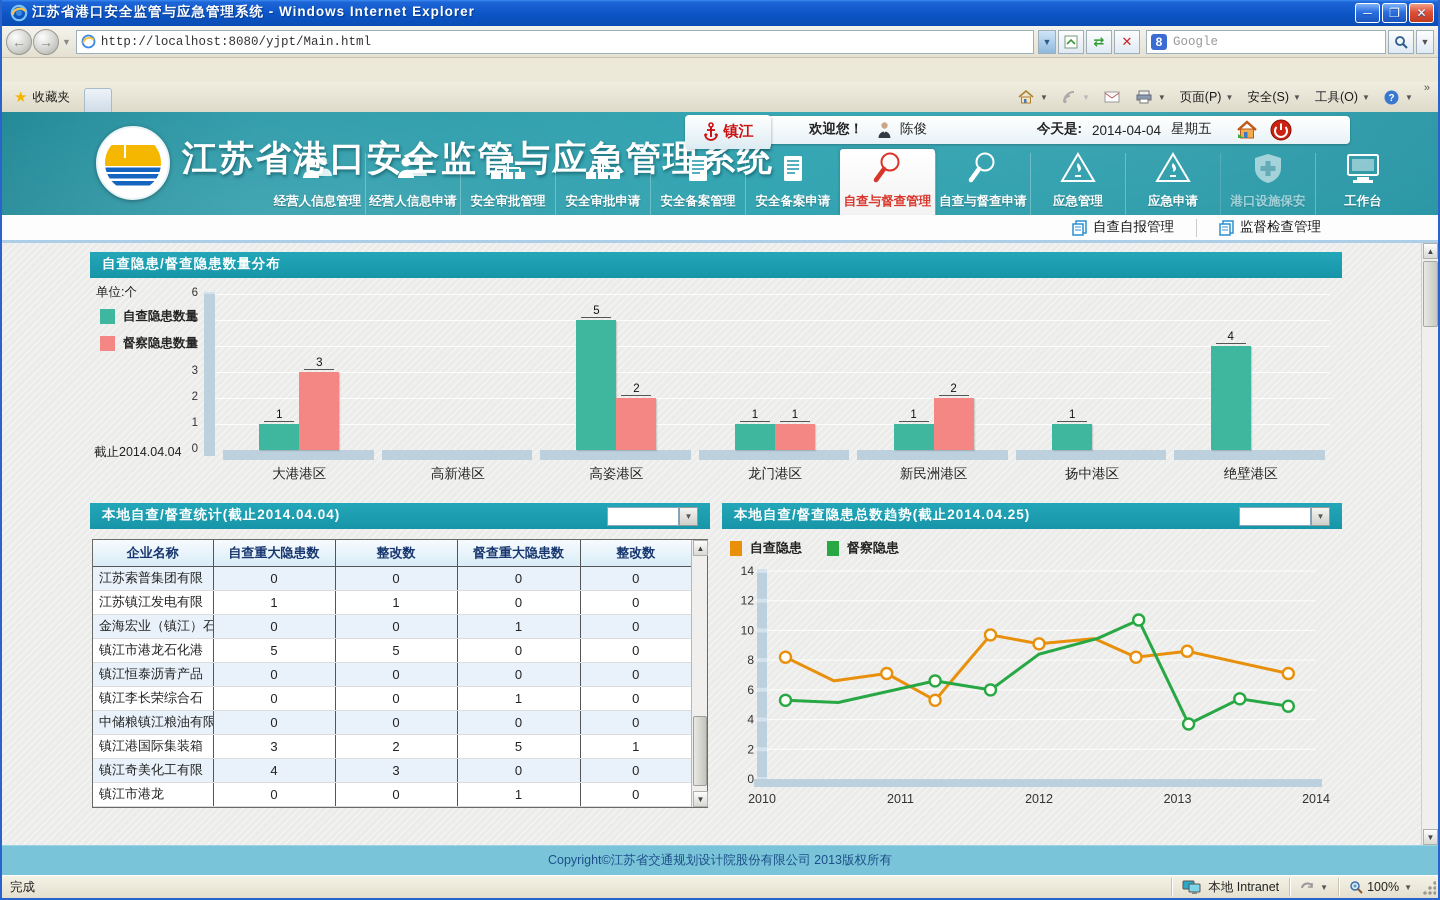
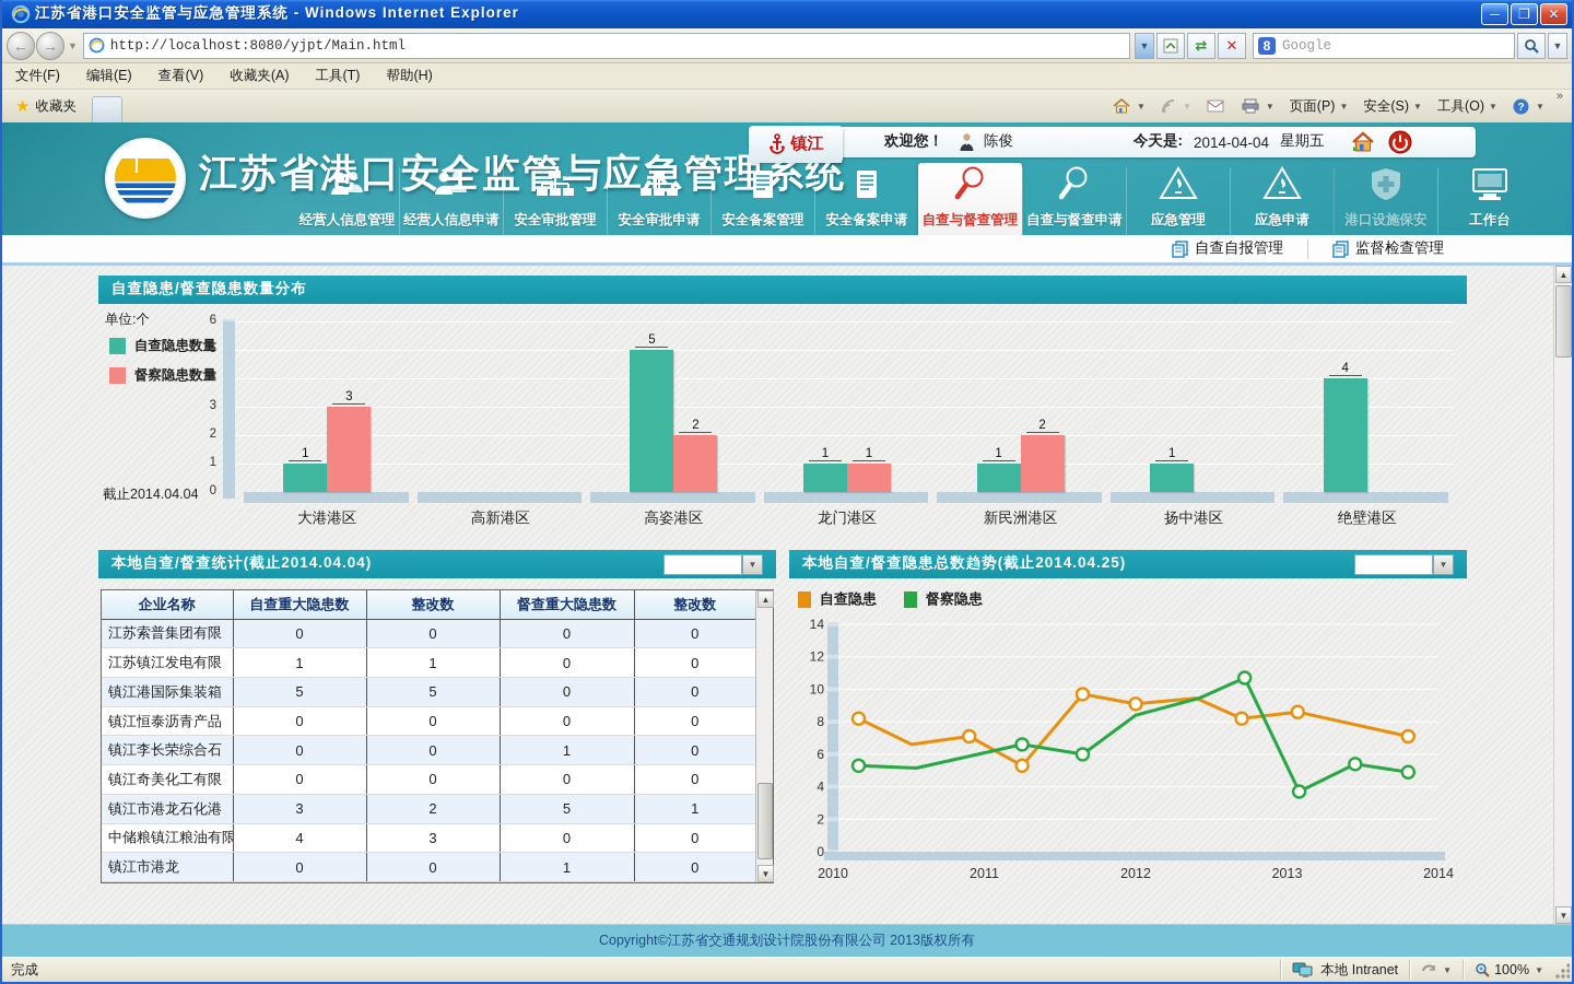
  江苏省港口安全监管与应急管理系统 - Windows Internet Explorer
  ─
  ❐
  ✕
  ←
  →
  ▼
  http://localhost:8080/yjpt/Main.html
  ▼
  ⇄
  ✕
  8
  Google
  ▼
+ 文件(F)
+ 编辑(E)
+ 查看(V)
+ 收藏夹(A)
+ 工具(T)
+ 帮助(H)
  ★
  收藏夹
  ▼
  ▼
  ▼
  页面(P)
  ▼
  安全(S)
  ▼
  工具(O)
  ▼
  ?
  ▼
  »
  江苏省口安全监管与应管理系统
  镇江
  欢迎您！
  陈俊
  今天是:
  2014-04-04
  星期五
  经营人信息管理
  经营人信息申请
  安全审批管理
  安全审批申请
  安全备案管理
  安全备案申请
  自查与督查管理
  自查与督查申请
  应急管理
  应急申请
  港口设施保安
  工作台
  自查自报管理
  监督检查管理
  自查隐患/督查隐患数量分布
  单位:个
  自查隐患数量
  督察隐患数量
  截止2014.04.04
  6
  5
  4
  3
  2
  1
  0
  大港港区
  1
  3
  高新港区
  高姿港区
  5
  2
  龙门港区
  1
  1
  新民洲港区
  1
  2
  扬中港区
  1
  绝壁港区
  4
  本地自查/督查统计(截止2014.04.04)
  ▼
  企业名称	自查重大隐患数	整改数	督查重大隐患数	整改数
  江苏索普集团有限	0	0	0	0
  江苏镇江发电有限	1	1	0	0
- 金海宏业（镇江）石	0	0	1	0
- 镇江市港龙石化港	5	5	0	0
+ 镇江港国际集装箱	5	5	0	0
  镇江恒泰沥青产品	0	0	0	0
  镇江李长荣综合石	0	0	1	0
- 中储粮镇江粮油有限	0	0	0	0
+ 镇江奇美化工有限	0	0	0	0
- 镇江港国际集装箱	3	2	5	1
+ 镇江市港龙石化港	3	2	5	1
- 镇江奇美化工有限	4	3	0	0
+ 中储粮镇江粮油有限	4	3	0	0
  镇江市港龙	0	0	1	0
  ▲
  ▼
  本地自查/督查隐患总数趋势(截止2014.04.25)
  ▼
  自查隐患
  督察隐患
  0
  2
  4
  6
  8
  10
  12
  14
  2010
  2011
  2012
  2013
  2014
  ▲
  ▼
  Copyright©江苏省交通规划设计院股份有限公司 2013版权所有
  完成
  本地 Intranet
  ▼
  100%
  ▼
